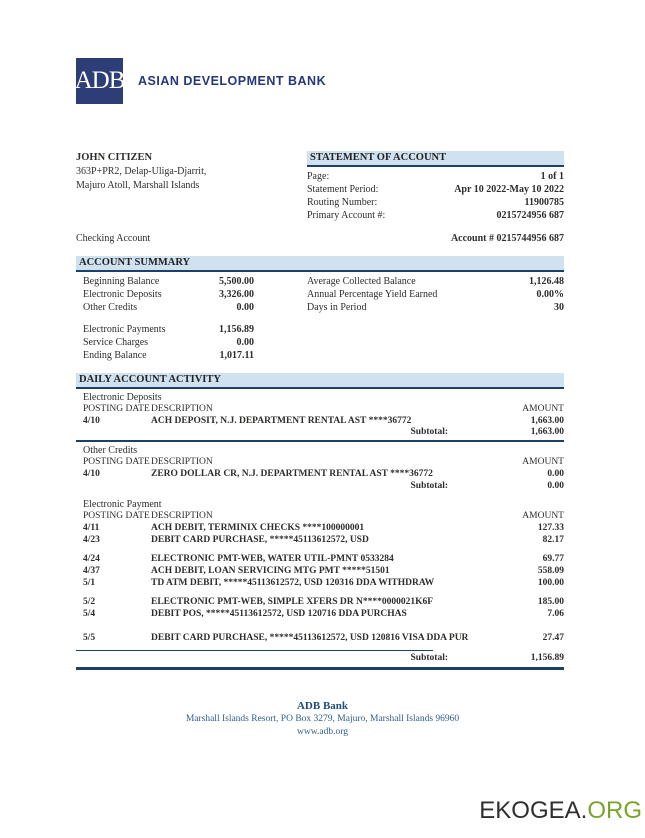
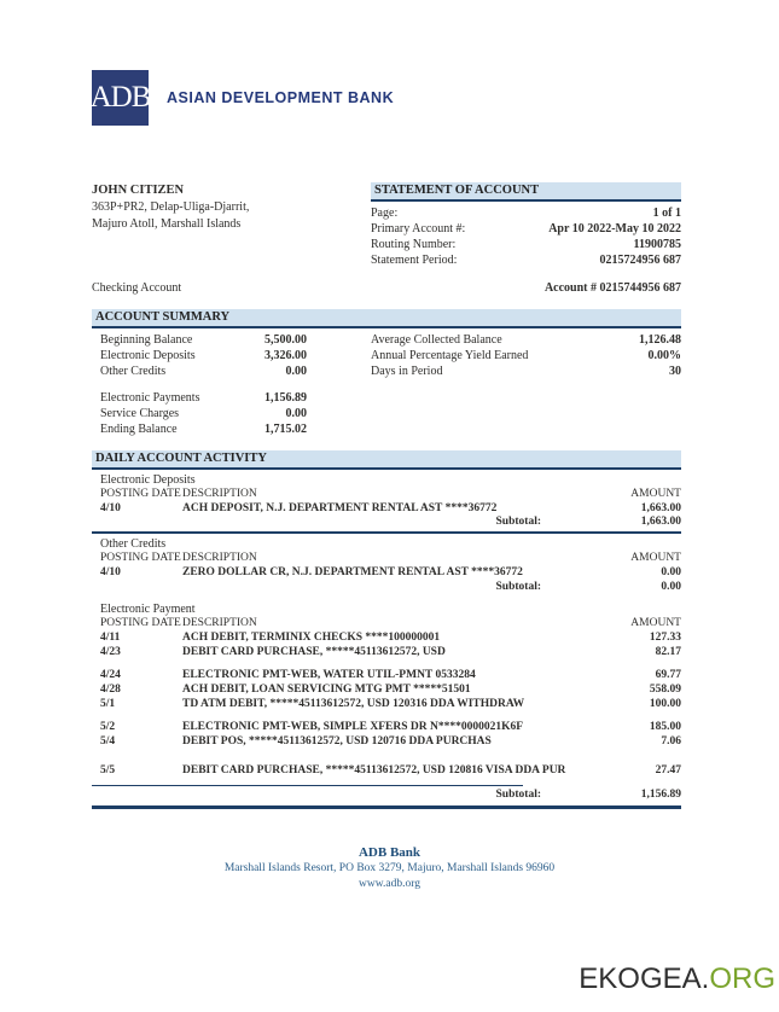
  ADB
  ASIAN DEVELOPMENT BANK
  JOHN CITIZEN
  363P+PR2, Delap-Uliga-Djarrit,
  Majuro Atoll, Marshall Islands
  STATEMENT OF ACCOUNT
  Page:
  1 of 1
- Statement Period:
+ Primary Account #:
  Apr 10 2022-May 10 2022
  Routing Number:
  11900785
- Primary Account #:
+ Statement Period:
  0215724956 687
  Checking Account
  Account # 0215744956 687
  ACCOUNT SUMMARY
  Beginning Balance
  5,500.00
  Electronic Deposits
  3,326.00
  Other Credits
  0.00
  Electronic Payments
  1,156.89
  Service Charges
  0.00
  Ending Balance
- 1,017.11
+ 1,715.02
  Average Collected Balance
  1,126.48
  Annual Percentage Yield Earned
  0.00%
  Days in Period
  30
  DAILY ACCOUNT ACTIVITY
  Electronic Deposits
  POSTING DATE
  DESCRIPTION
  AMOUNT
  4/10
  ACH DEPOSIT, N.J. DEPARTMENT RENTAL AST ****36772
  1,663.00
  Subtotal:
  1,663.00
  Other Credits
  POSTING DATE
  DESCRIPTION
  AMOUNT
  4/10
  ZERO DOLLAR CR, N.J. DEPARTMENT RENTAL AST ****36772
  0.00
  Subtotal:
  0.00
  Electronic Payment
  POSTING DATE
  DESCRIPTION
  AMOUNT
  4/11
  ACH DEBIT, TERMINIX CHECKS ****100000001
  127.33
  4/23
  DEBIT CARD PURCHASE, *****45113612572, USD
  82.17
  4/24
  ELECTRONIC PMT-WEB, WATER UTIL-PMNT 0533284
  69.77
- 4/37
+ 4/28
  ACH DEBIT, LOAN SERVICING MTG PMT *****51501
  558.09
  5/1
  TD ATM DEBIT, *****45113612572, USD 120316 DDA WITHDRAW
  100.00
  5/2
  ELECTRONIC PMT-WEB, SIMPLE XFERS DR N****0000021K6F
  185.00
  5/4
  DEBIT POS, *****45113612572, USD 120716 DDA PURCHAS
  7.06
  5/5
  DEBIT CARD PURCHASE, *****45113612572, USD 120816 VISA DDA PUR
  27.47
  Subtotal:
  1,156.89
  ADB Bank
  Marshall Islands Resort, PO Box 3279, Majuro, Marshall Islands 96960
  www.adb.org
  EKOGEA.ORG
